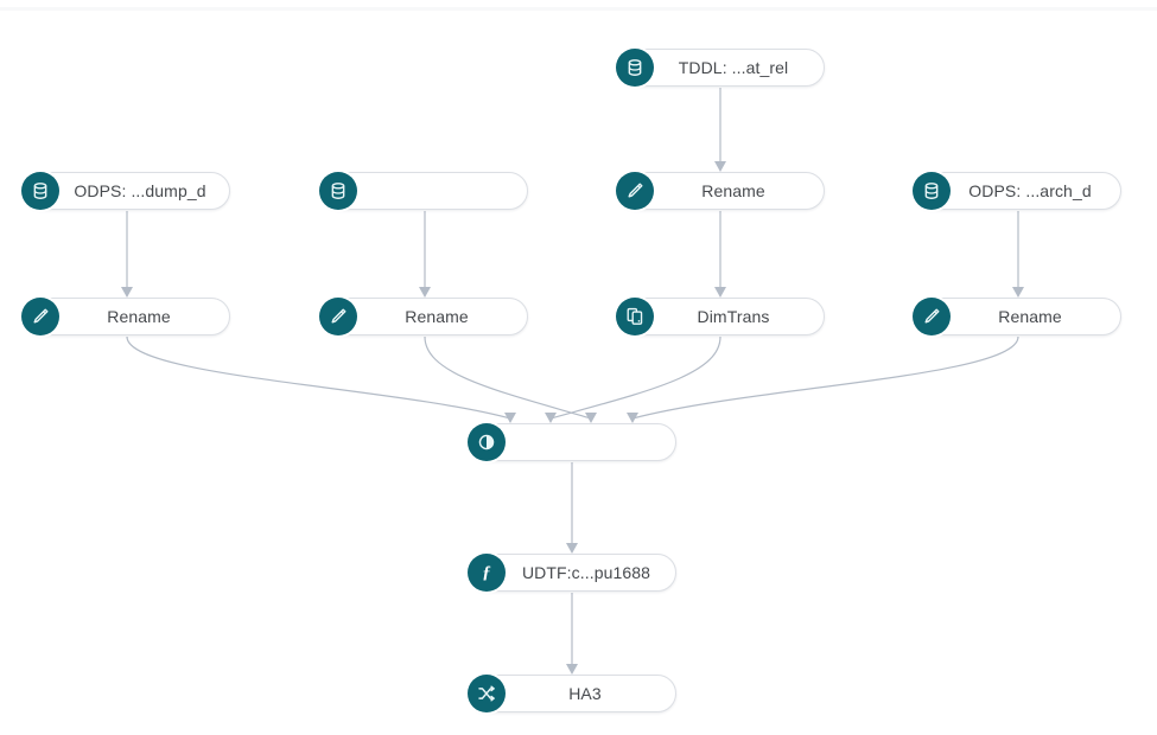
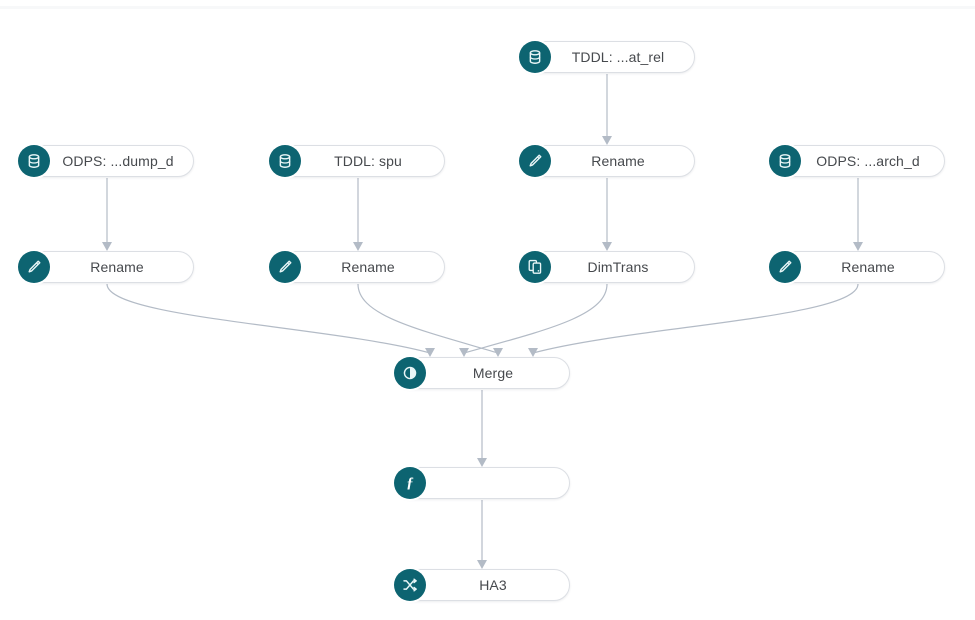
  TDDL: ...at_rel
  ODPS: ...dump_d
+ TDDL: spu
  Rename
  ODPS: ...arch_d
  Rename
  Rename
  DimTrans
  Rename
+ Merge
  ƒ
- UDTF:c...pu1688
  HA3
